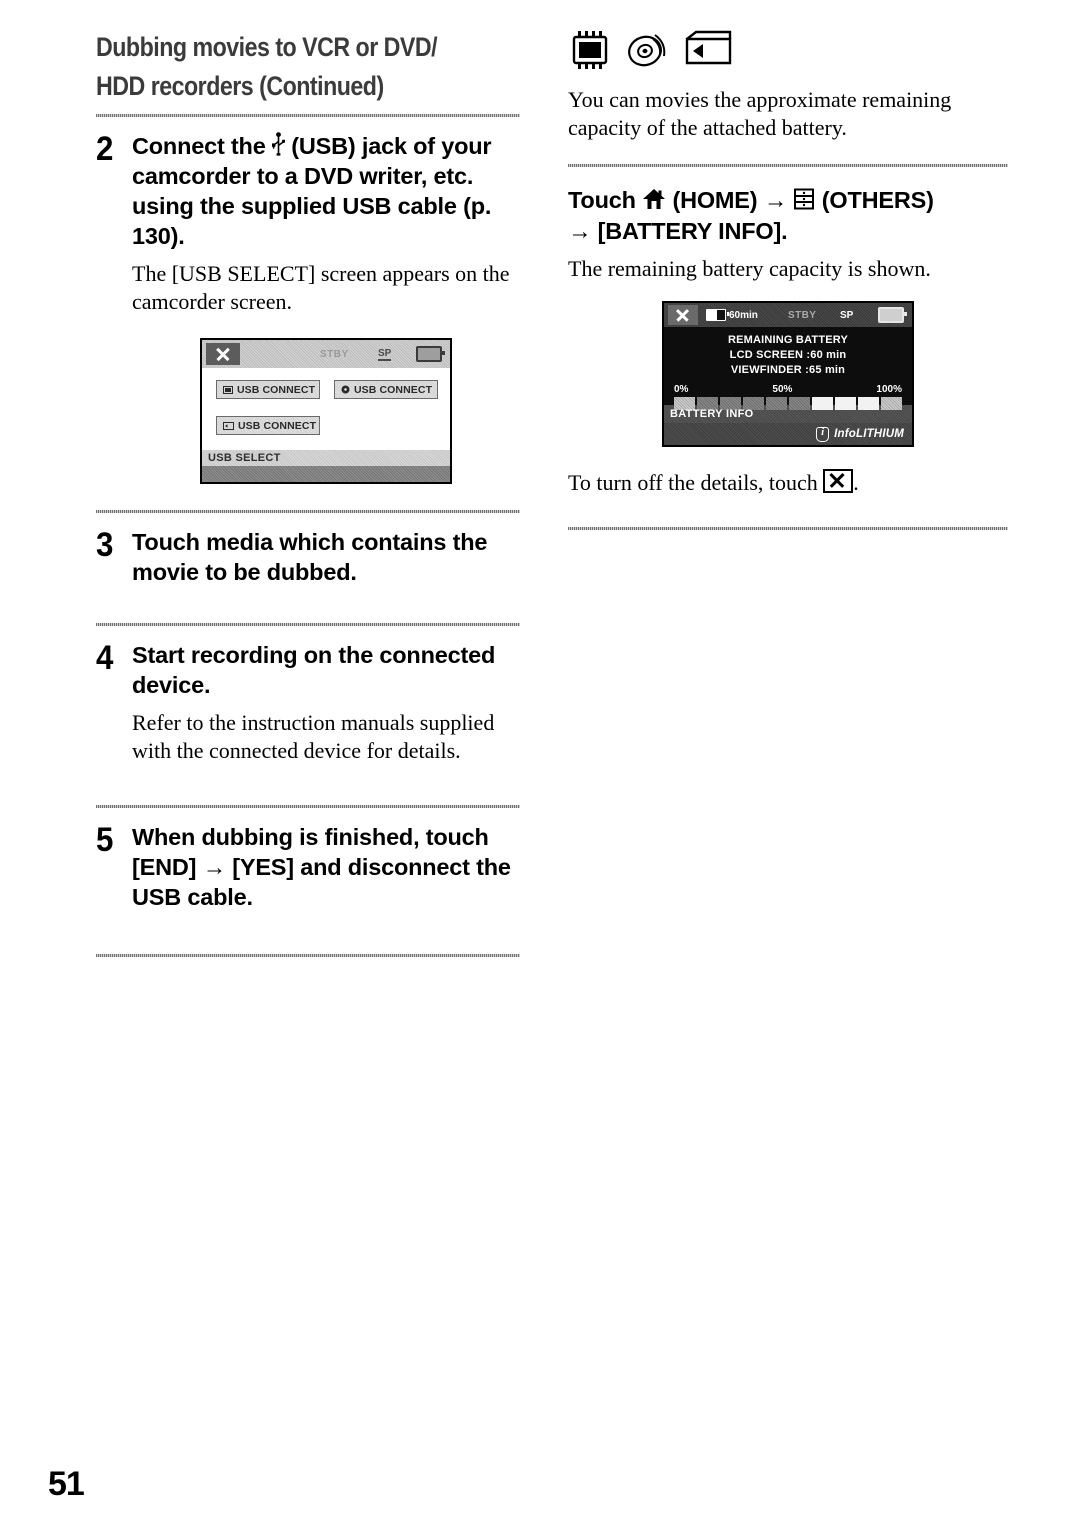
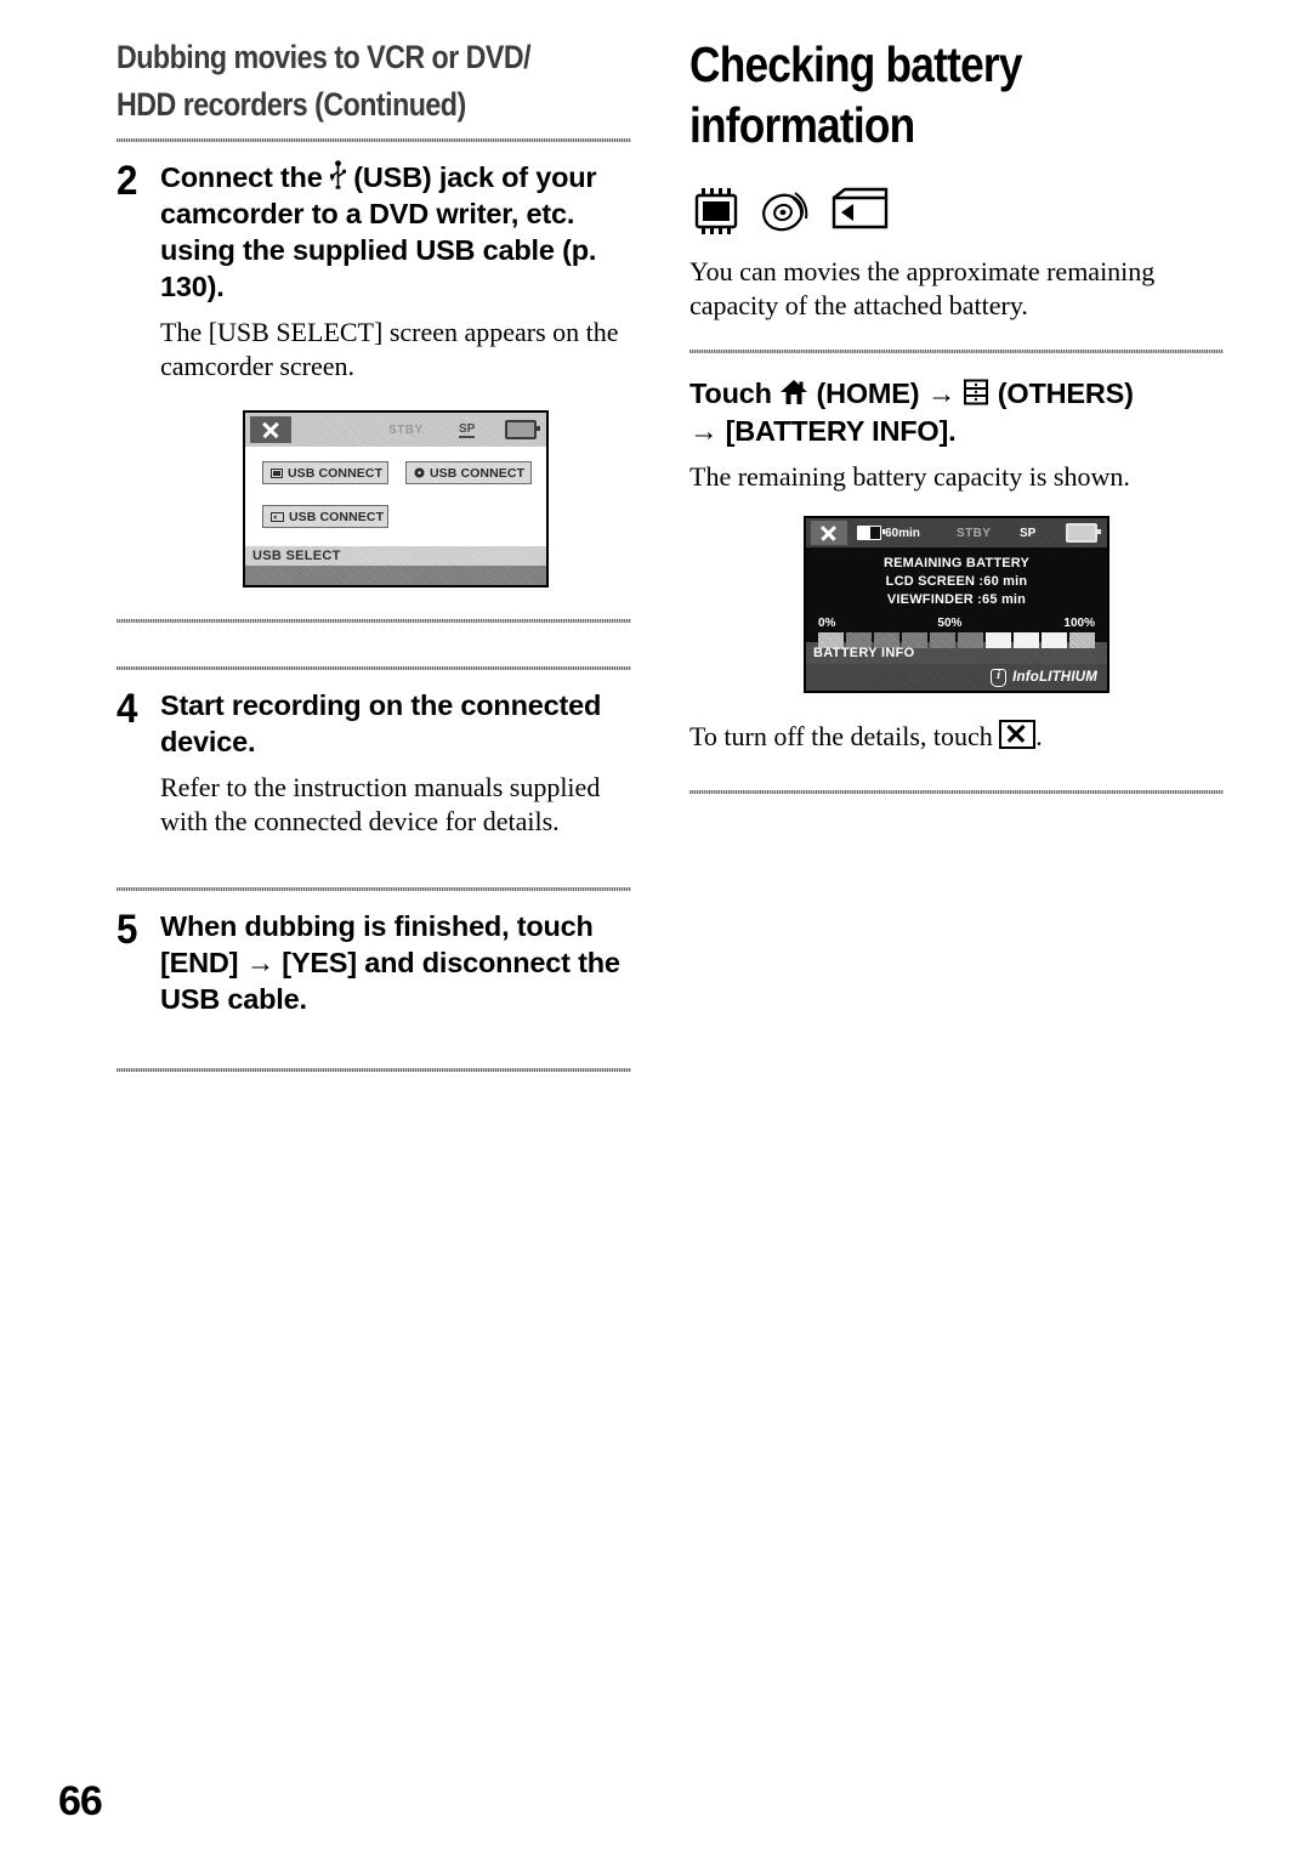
  Dubbing movies to VCR or DVD/
  HDD recorders (Continued)
  2
  Connect the (USB) jack of your camcorder to a DVD writer, etc. using the supplied USB cable (p. 130).
  The [USB SELECT] screen appears on the camcorder screen.
  STBY
  SP
  USB CONNECT
  USB CONNECT
  USB CONNECT
  USB SELECT
- 3
- Touch media which contains the movie to be dubbed.
  4
  Start recording on the connected device.
  Refer to the instruction manuals supplied with the connected device for details.
  5
  When dubbing is finished, touch [END] → [YES] and disconnect the USB cable.
+ Checking battery
+ information
  You can movies the approximate remaining capacity of the attached battery.
  Touch (HOME) → (OTHERS)
  → [BATTERY INFO].
  The remaining battery capacity is shown.
  60min
  STBY
  SP
  REMAINING BATTERY
  LCD SCREEN :60 min
  VIEWFINDER :65 min
  0%
  50%
  100%
  BATTERY INFO
  InfoLITHIUM
  To turn off the details, touch .
- 51
+ 66
